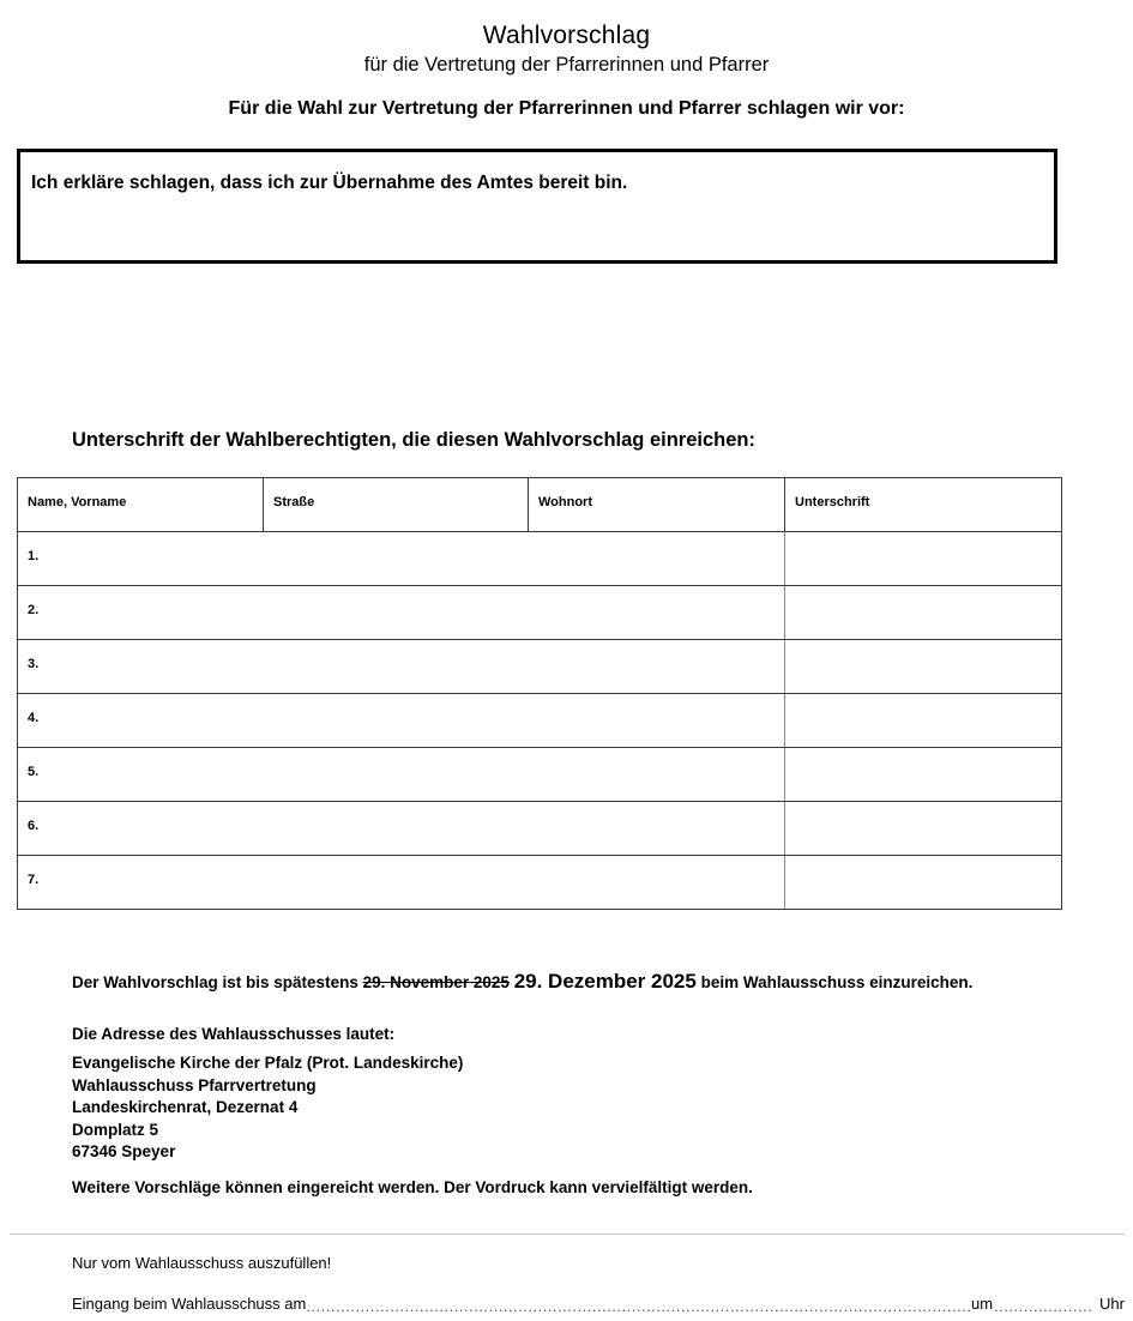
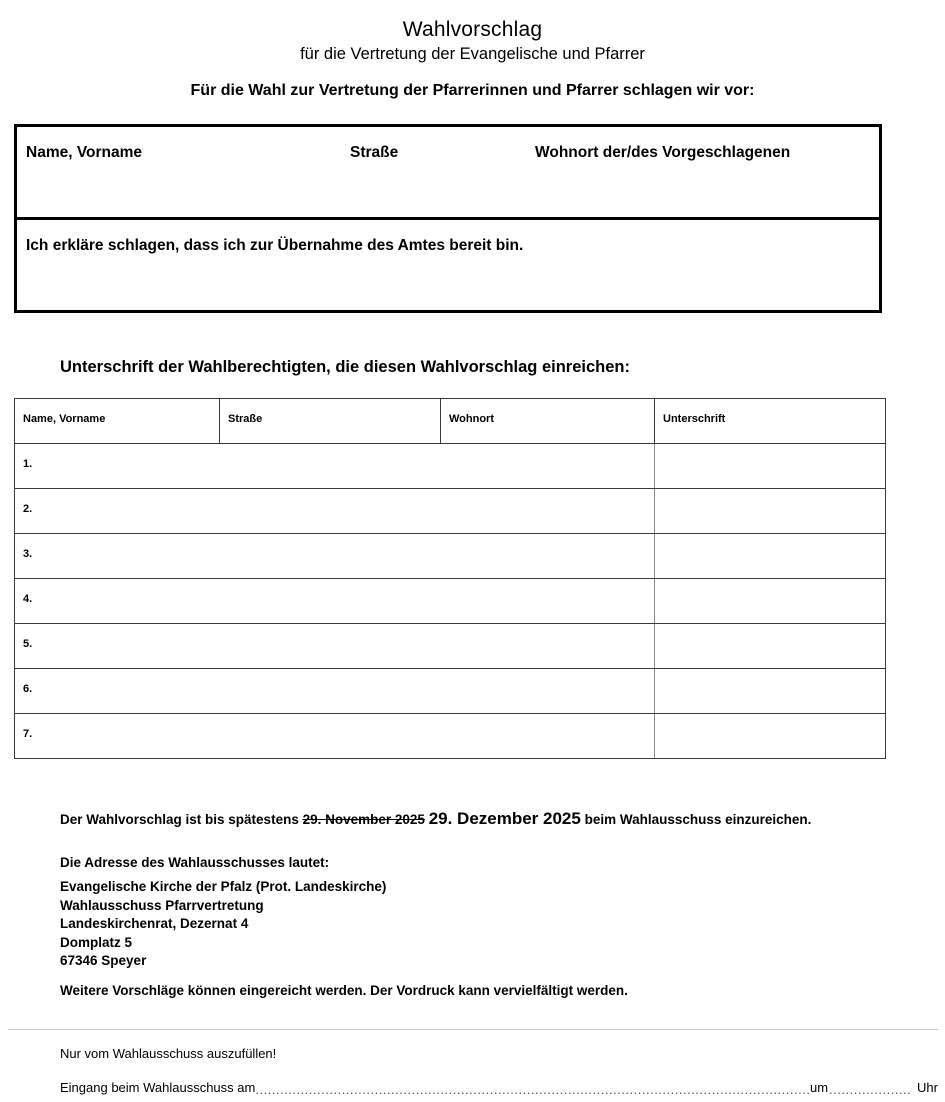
  Wahlvorschlag
- für die Vertretung der Pfarrerinnen und Pfarrer
+ für die Vertretung der Evangelische und Pfarrer
  Für die Wahl zur Vertretung der Pfarrerinnen und Pfarrer schlagen wir vor:
+ Name, Vorname
+ Straße
+ Wohnort der/des Vorgeschlagenen
  Ich erkläre schlagen, dass ich zur Übernahme des Amtes bereit bin.
  Unterschrift der Wahlberechtigten, die diesen Wahlvorschlag einreichen:
  Name, Vorname	Straße	Wohnort	Unterschrift
  1.
  2.
  3.
  4.
  5.
  6.
  7.
  Der Wahlvorschlag ist bis spätestens 29. November 2025 29. Dezember 2025 beim Wahlausschuss einzureichen.
  Die Adresse des Wahlausschusses lautet:
  Evangelische Kirche der Pfalz (Prot. Landeskirche)
  Wahlausschuss Pfarrvertretung
  Landeskirchenrat, Dezernat 4
  Domplatz 5
  67346 Speyer
  Weitere Vorschläge können eingereicht werden. Der Vordruck kann vervielfältigt werden.
  Nur vom Wahlausschuss auszufüllen!
  Eingang beim Wahlausschuss am
  .......................................................................................................................................
  um
  ....................
  Uhr
